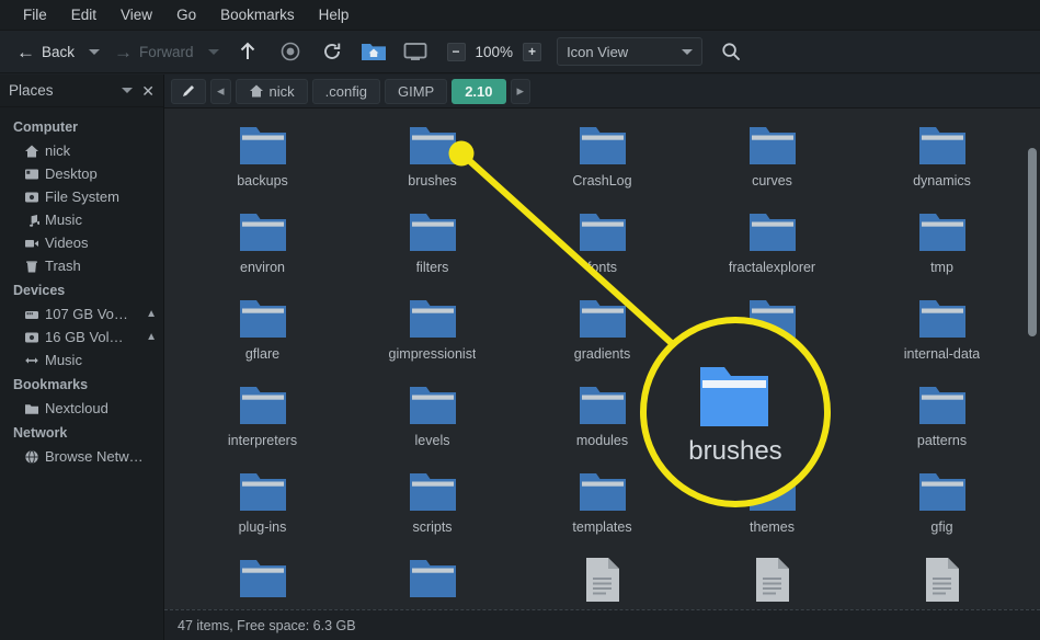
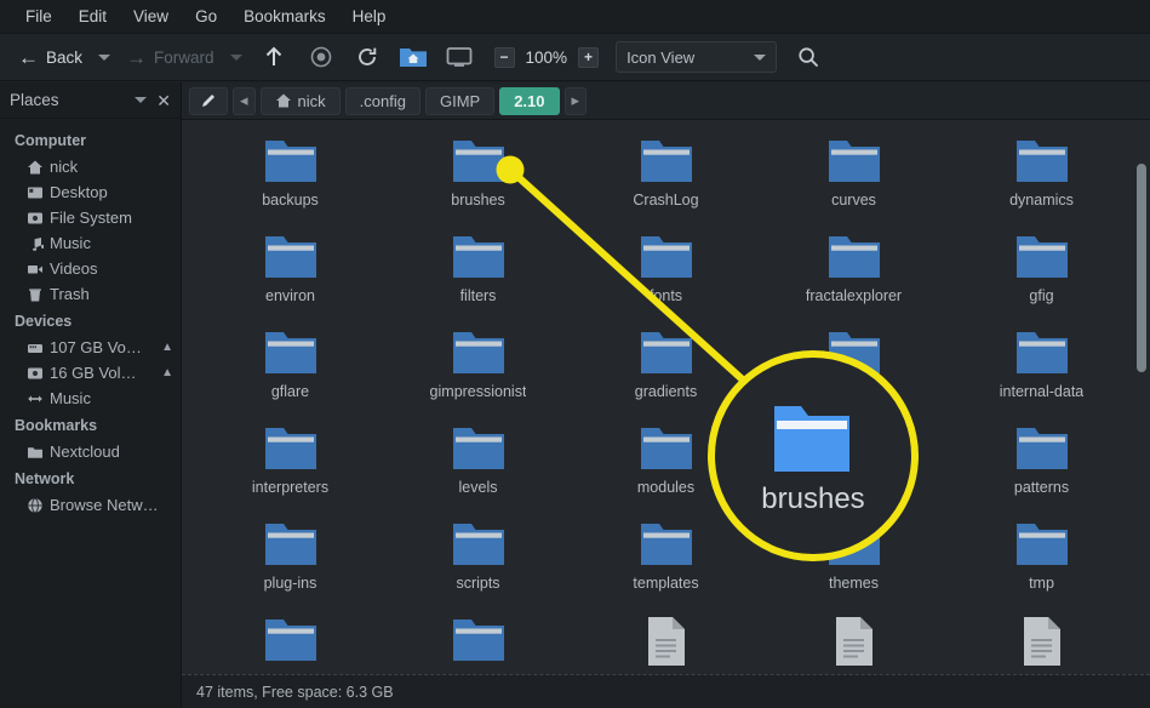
  File
  Edit
  View
  Go
  Bookmarks
  Help
  ←
  Back
  →
  Forward
  −
  100%
  +
  Icon View
  Places
  ✕
  Computer
  nick
  Desktop
  File System
  Music
  Videos
  Trash
  Devices
  107 GB Vo…
  ▲
  16 GB Vol…
  ▲
  Music
  Bookmarks
  Nextcloud
  Network
  Browse Netw…
  ◂
  nick
  .config
  GIMP
  2.10
  ▸
  backups
  brushes
  CrashLog
  curves
  dynamics
  environ
  filters
  onts
  fractalexplorer
- tmp
+ gfig
  gflare
  gimpressionist
  gradients
  internal-data
  interpreters
  levels
  modules
  patterns
  plug-ins
  scripts
  templates
  themes
- gfig
+ tmp
  brushes
  47 items, Free space: 6.3 GB
